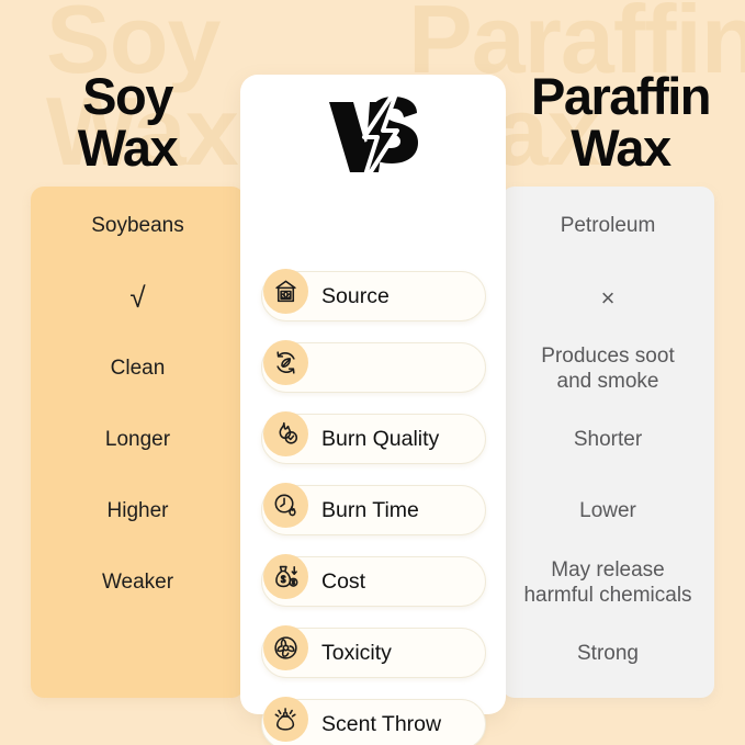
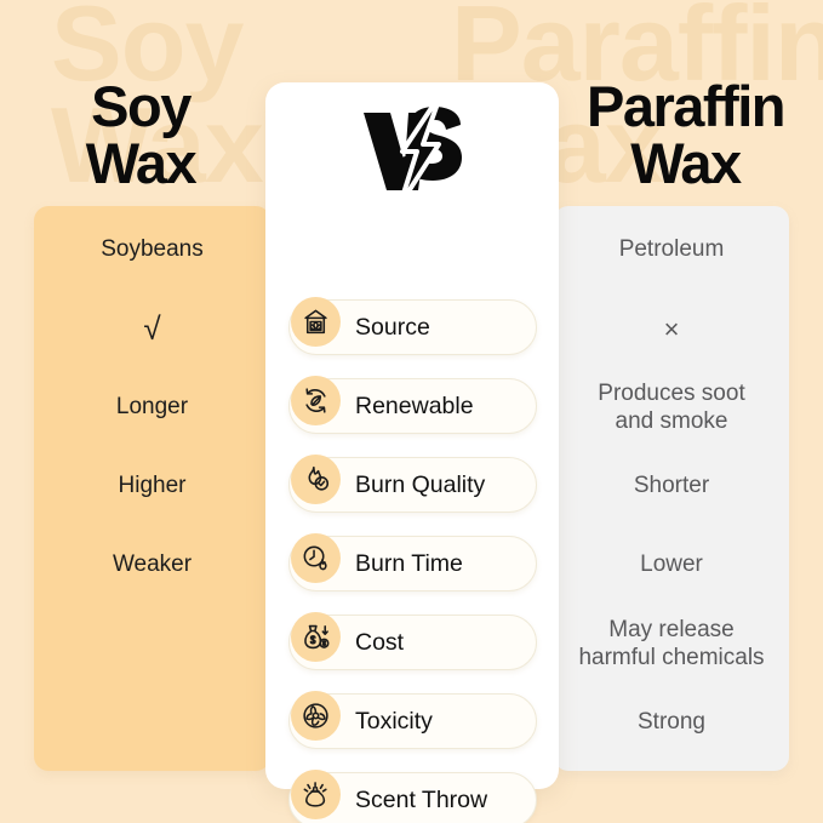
  Soy
  Wax
  Paraffin
  Soy
  Wax
  Paraffin
  Wax
  Soybeans
  √
- Clean
  Longer
  Higher
  Weaker
  Petroleum
  ×
  Produces soot
  and smoke
  Shorter
  Lower
  May release
  harmful chemicals
  Strong
  Source
+ Renewable
  Burn Quality
  Burn Time
  Cost
  Toxicity
  Scent Throw
